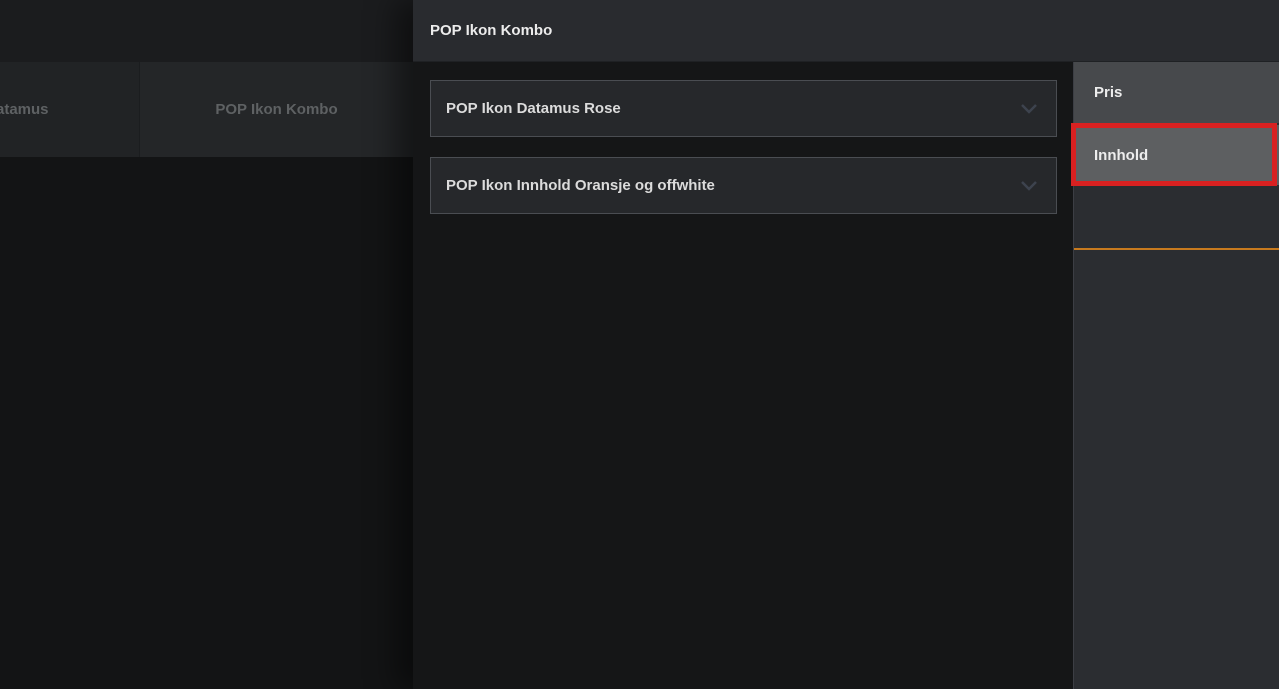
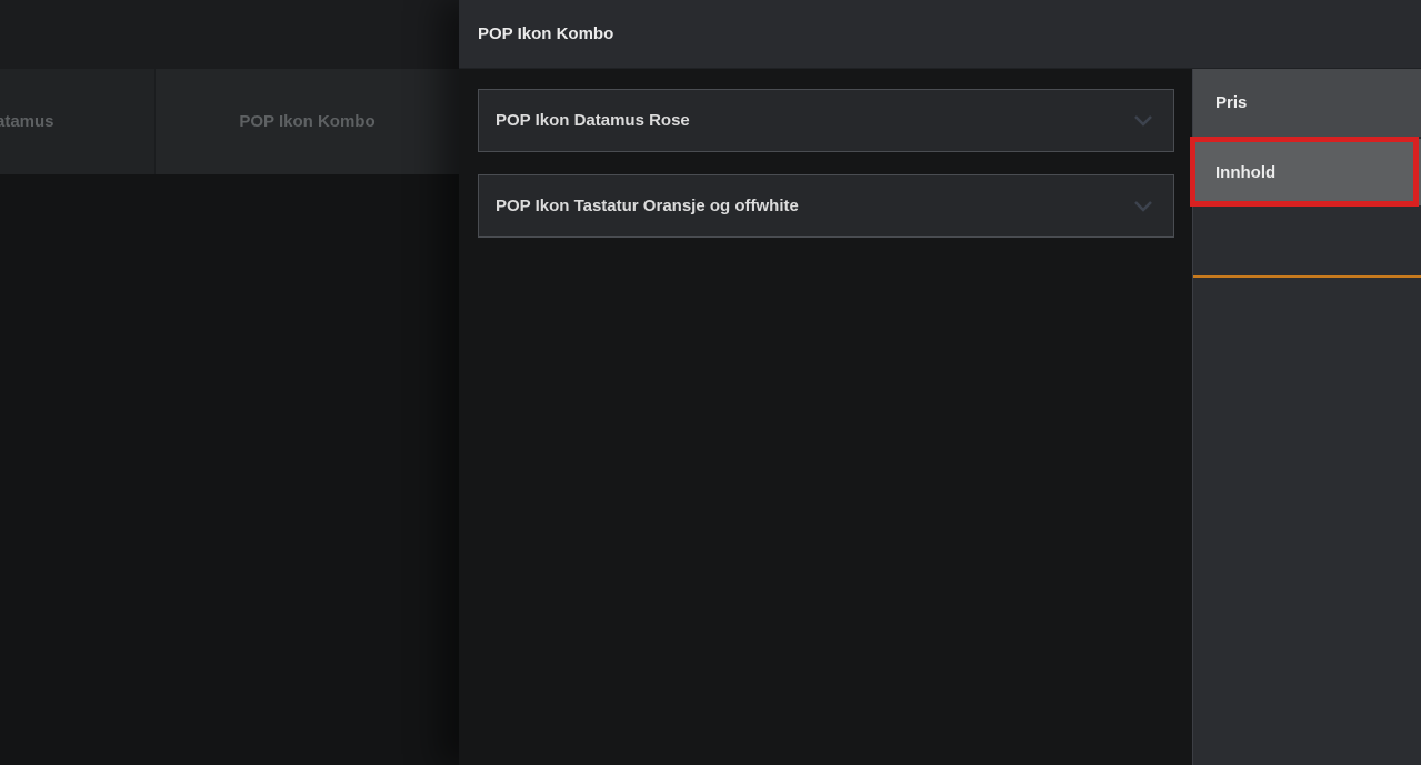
  atamus
  POP Ikon Kombo
  POP Ikon Kombo
  POP Ikon Datamus Rose
- POP Ikon Innhold Oransje og offwhite
+ POP Ikon Tastatur Oransje og offwhite
  Pris
  Innhold
